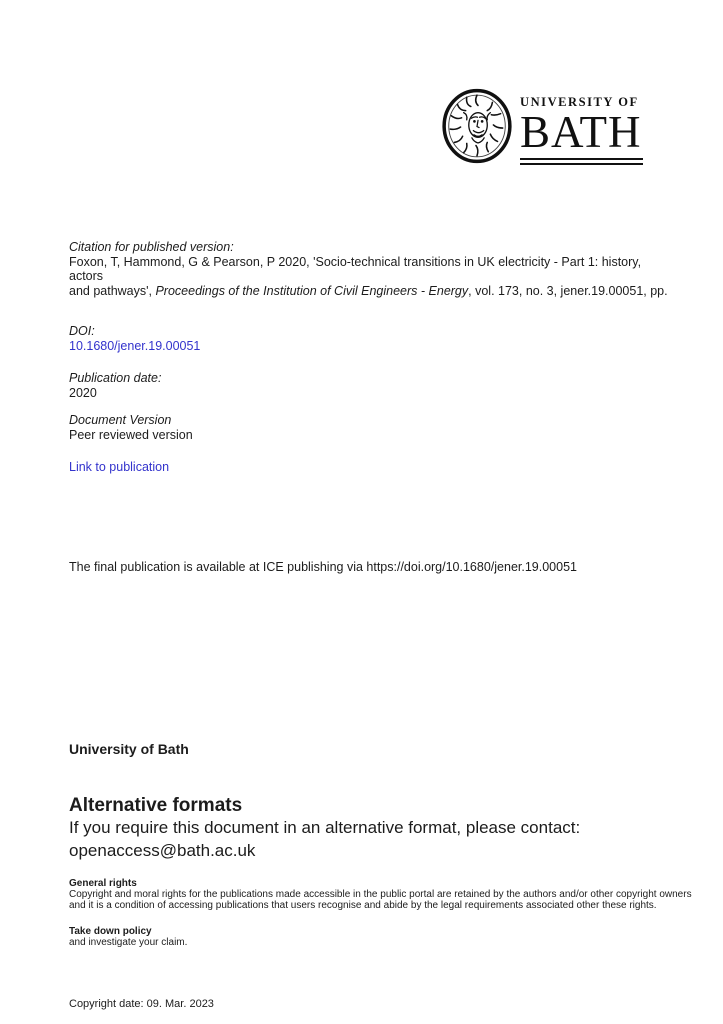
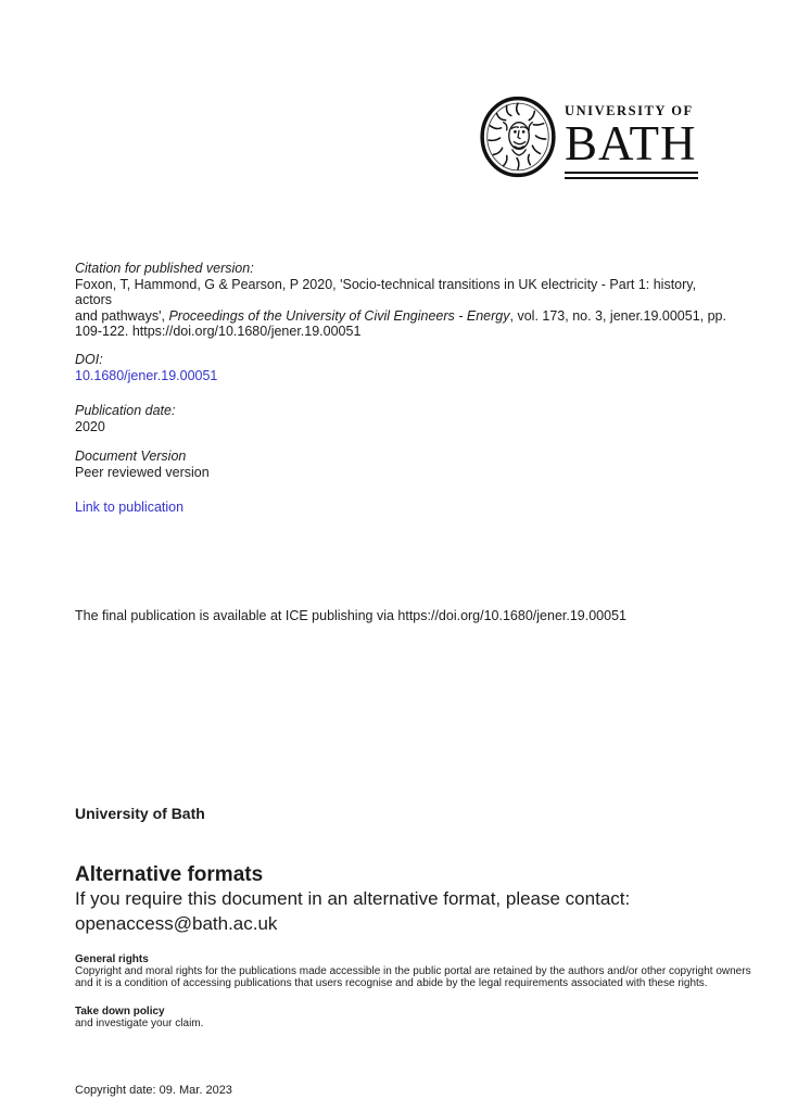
  UNIVERSITY OF
  BATH
  Citation for published version:
  Foxon, T, Hammond, G & Pearson, P 2020, 'Socio-technical transitions in UK electricity - Part 1: history, actors
- and pathways', Proceedings of the Institution of Civil Engineers - Energy, vol. 173, no. 3, jener.19.00051, pp.
+ and pathways', Proceedings of the University of Civil Engineers - Energy, vol. 173, no. 3, jener.19.00051, pp.
+ 109-122. https://doi.org/10.1680/jener.19.00051
  DOI:
  10.1680/jener.19.00051
  Publication date:
  2020
  Document Version
  Peer reviewed version
  Link to publication
  The final publication is available at ICE publishing via https://doi.org/10.1680/jener.19.00051
  University of Bath
  Alternative formats
  If you require this document in an alternative format, please contact:
  openaccess@bath.ac.uk
  General rights
  Copyright and moral rights for the publications made accessible in the public portal are retained by the authors and/or other copyright owners
- and it is a condition of accessing publications that users recognise and abide by the legal requirements associated other these rights.
+ and it is a condition of accessing publications that users recognise and abide by the legal requirements associated with these rights.
  Take down policy
  and investigate your claim.
  Copyright date: 09. Mar. 2023
